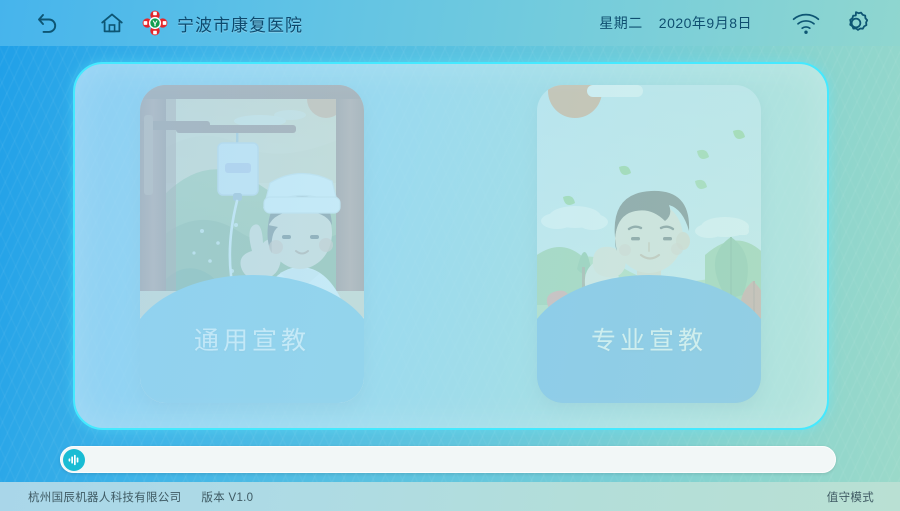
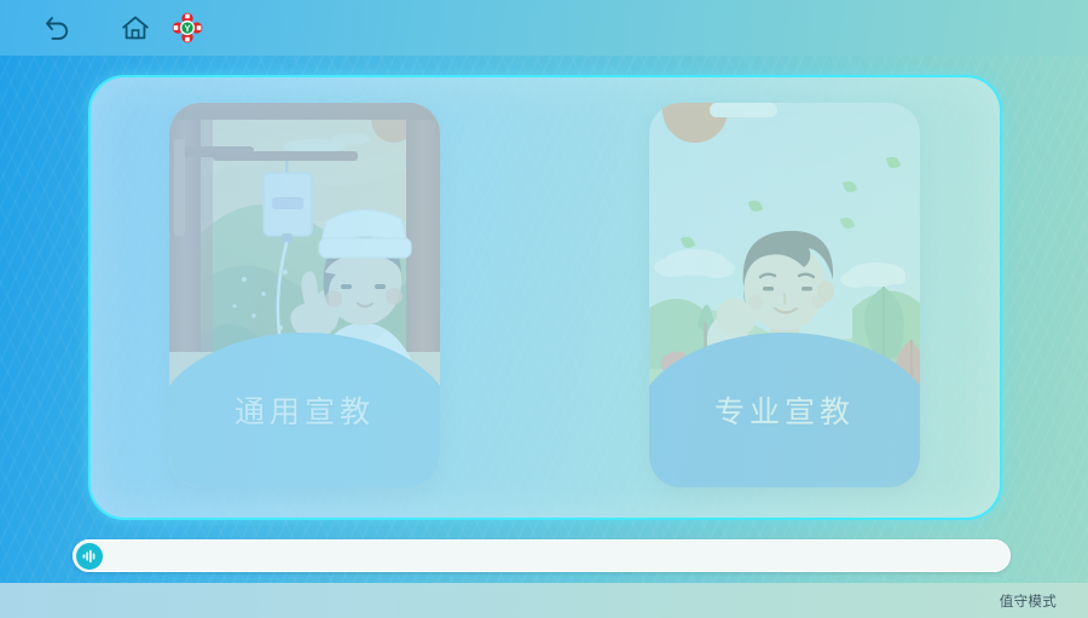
- 宁波市康复医院
- 星期二
- 2020年9月8日
- 杭州国辰机器人科技有限公司
- 版本 V1.0
  值守模式
